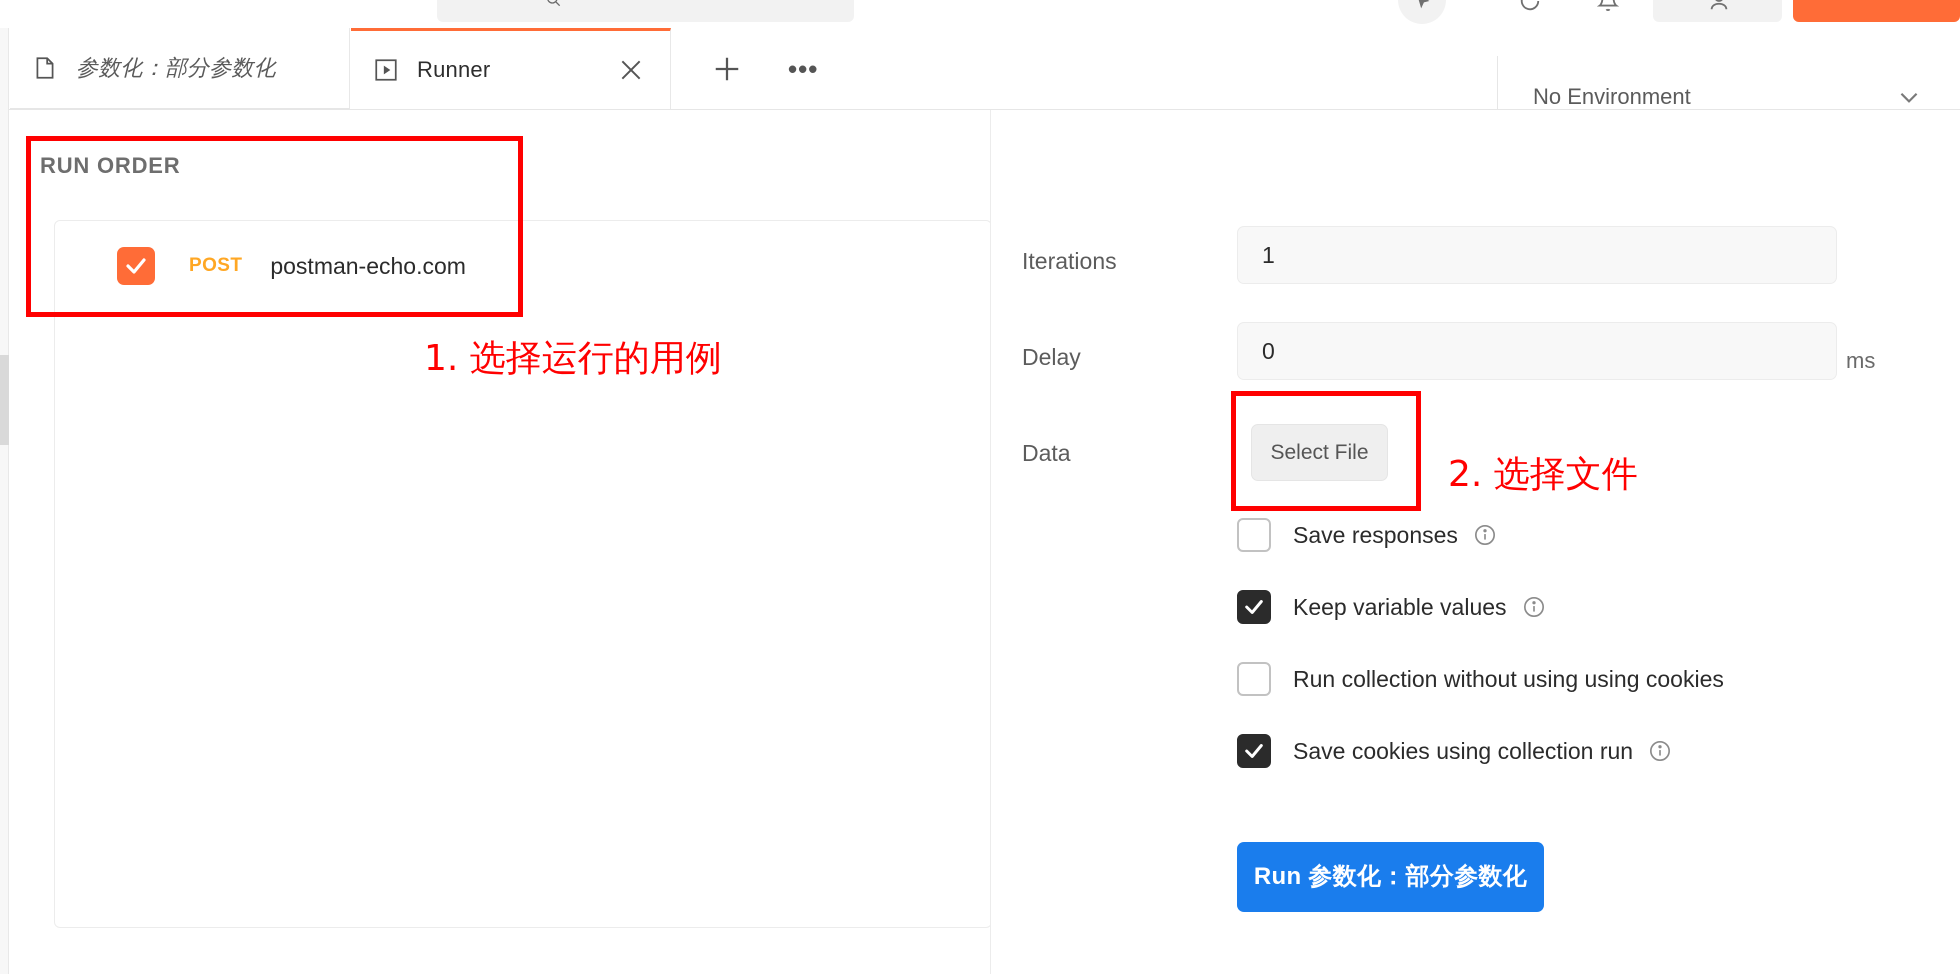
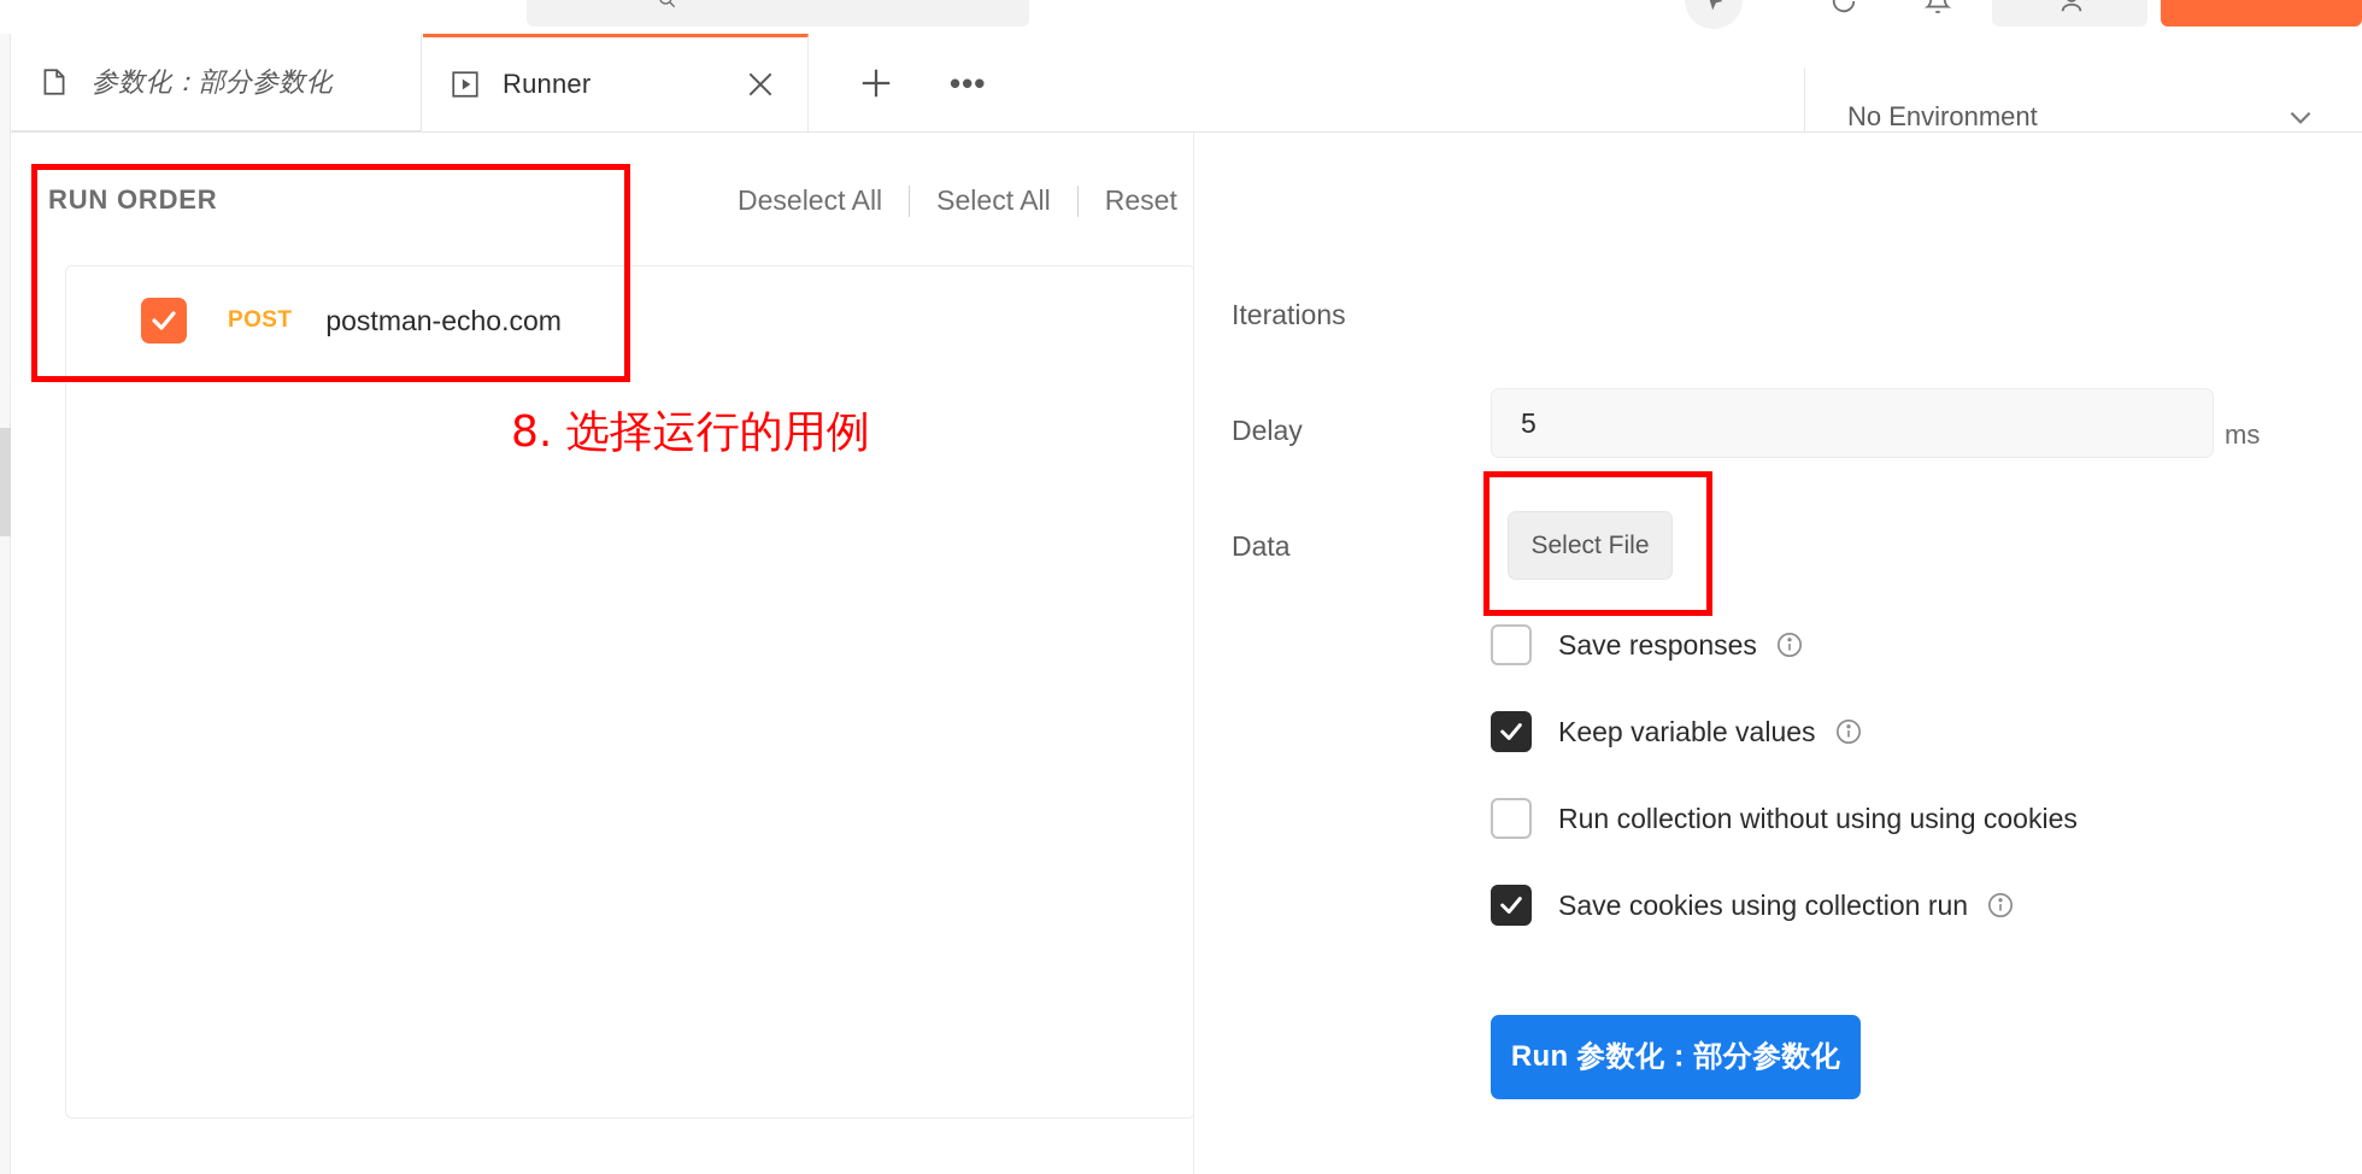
  参数化：部分参数化
  Runner
  •••
  No Environment
  RUN ORDER
+ Deselect All
+ Select All
+ Reset
  POST
  postman-echo.com
  Iterations
- 1
  Delay
- 0
+ 5
  ms
  Data
  Select File
  Save responses
  Keep variable values
  Run collection without using using cookies
  Save cookies using collection run
  Run 参数化：部分参数化
- 1. 选择运行的用例
+ 8. 选择运行的用例
- 2. 选择文件
